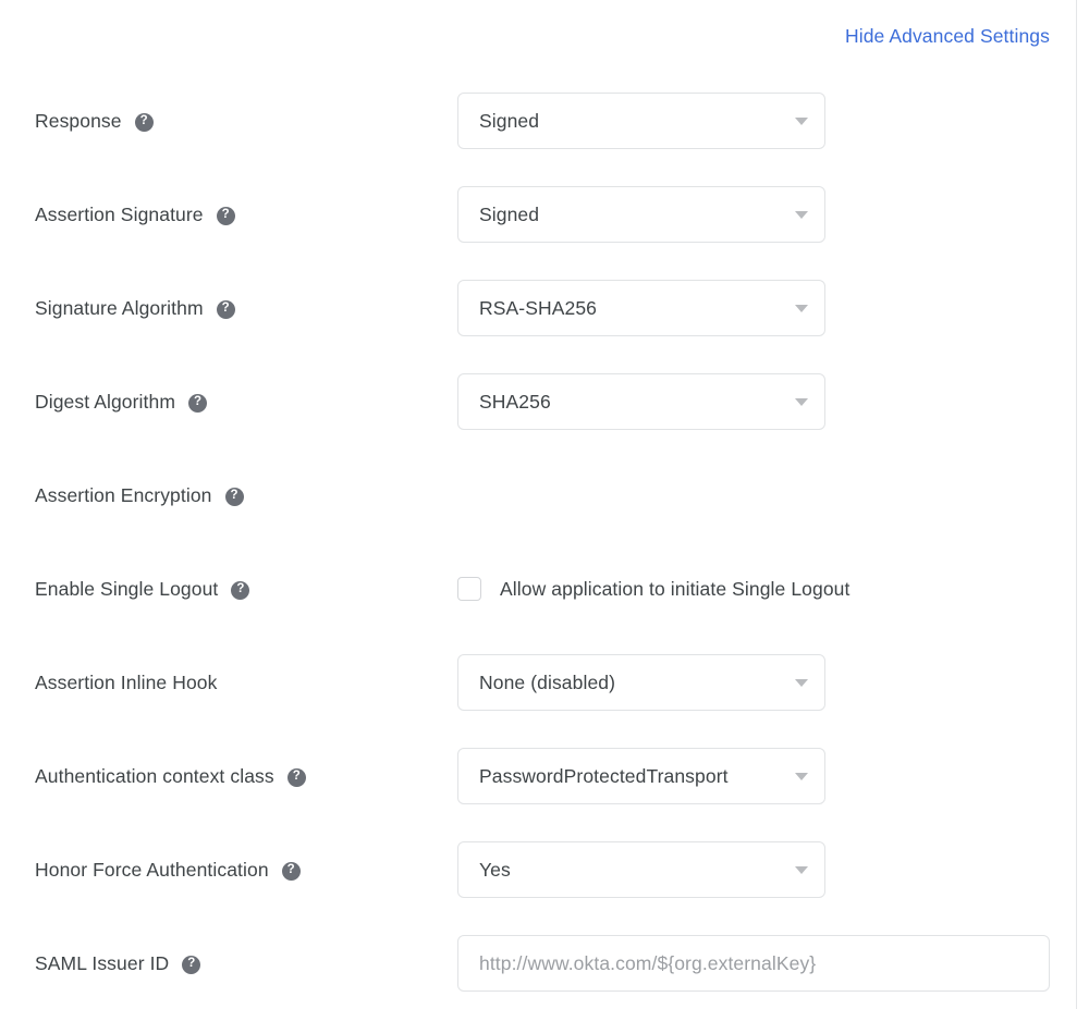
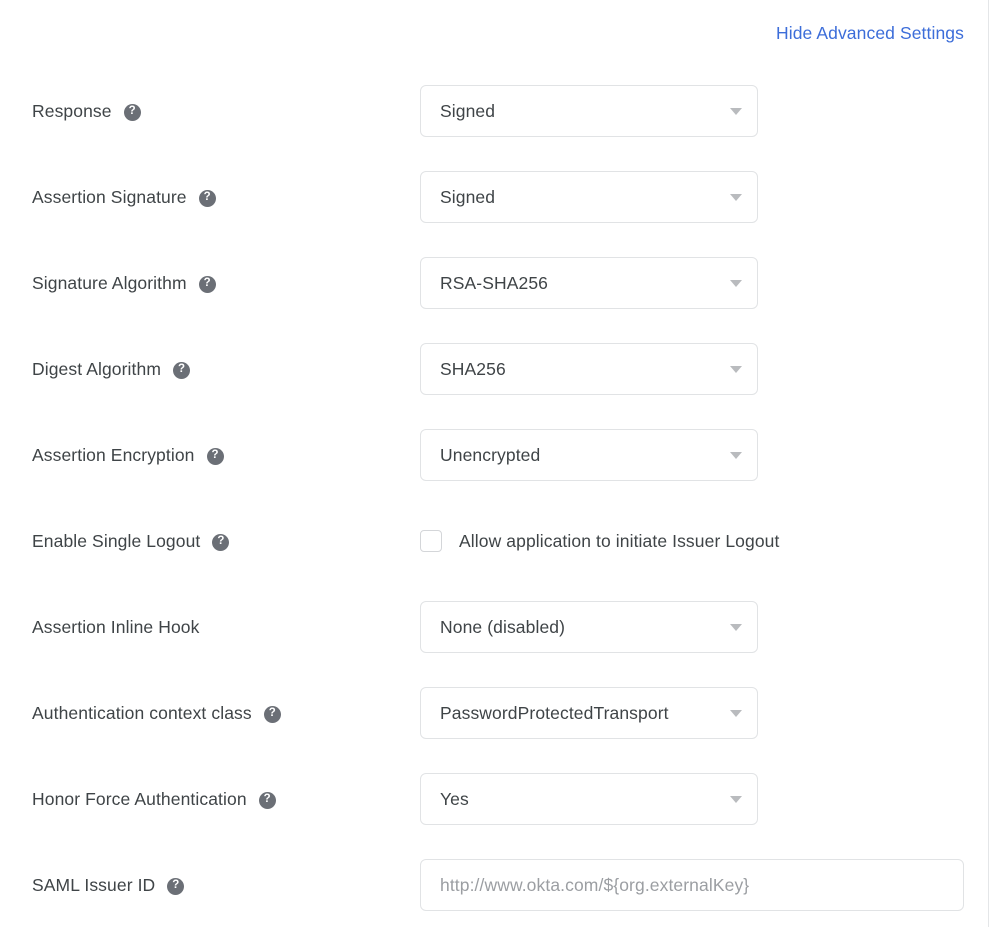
  Hide Advanced Settings
  Response
  ?
  Signed
  Assertion Signature
  ?
  Signed
  Signature Algorithm
  ?
  RSA-SHA256
  Digest Algorithm
  ?
  SHA256
  Assertion Encryption
  ?
+ Unencrypted
  Enable Single Logout
  ?
- Allow application to initiate Single Logout
+ Allow application to initiate Issuer Logout
  Assertion Inline Hook
  None (disabled)
  Authentication context class
  ?
  PasswordProtectedTransport
  Honor Force Authentication
  ?
  Yes
  SAML Issuer ID
  ?
  http://www.okta.com/${org.externalKey}
